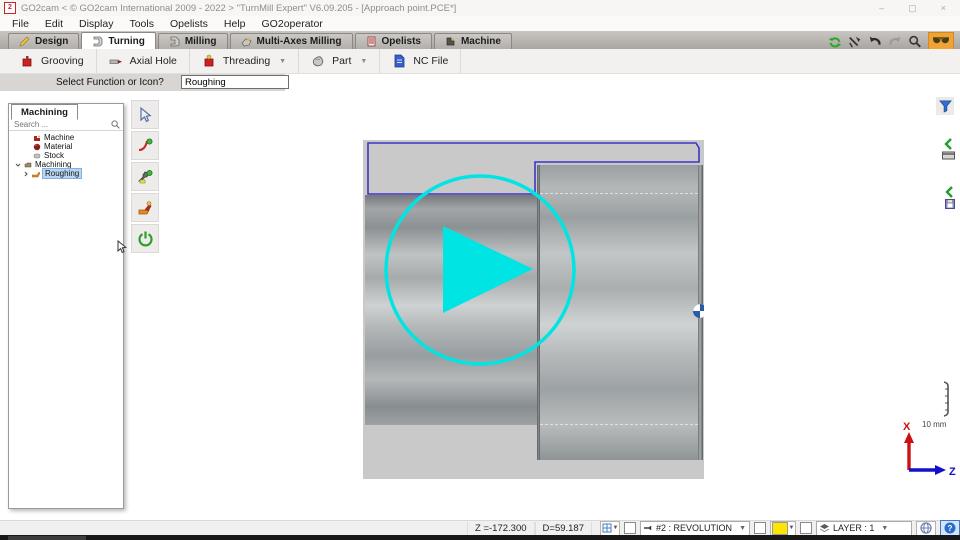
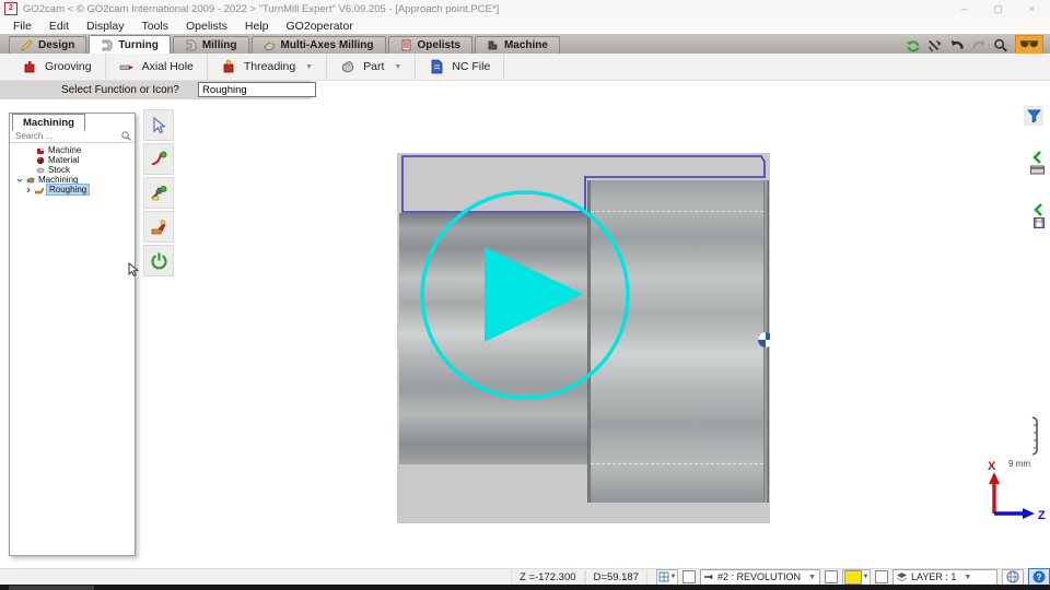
  GO2cam < © GO2cam International 2009 - 2022 > "TurnMill Expert" V6.09.205 - [Approach point.PCE*]
  –
  ▢
  ×
  File
  Edit
  Display
  Tools
  Opelists
  Help
  GO2operator
  Design
  Turning
  Milling
  Multi-Axes Milling
  Opelists
  Machine
  Grooving
  Axial Hole
  Threading
  Part
  NC File
  Select Function or Icon?
  Roughing
  Machining
  Search ...
  Machine
  Material
  Stock
  Machining
  Roughing
- 10 mm
+ 9 mm
  X
  Z
  Z =-172.300
  D=59.187
  #2 : REVOLUTION
  LAYER : 1
  ?
